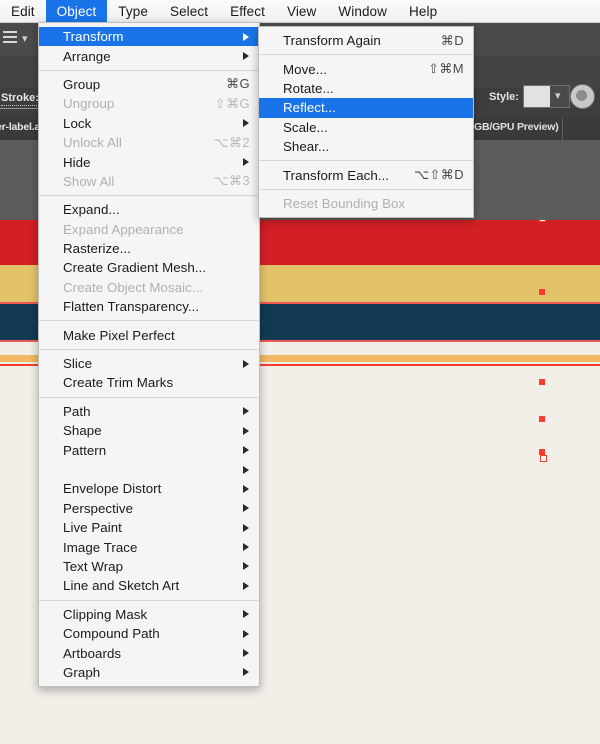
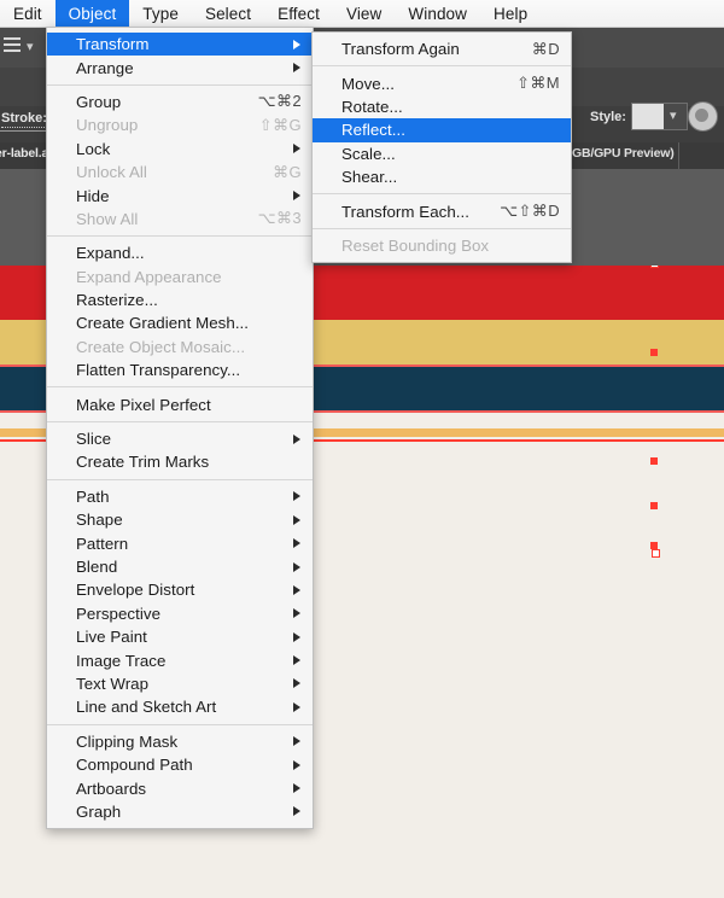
  ▾
  Stroke
  r-label.
  GB/GPU Preview)
  Style:
  ▾
  Edit
  Object
  Type
  Select
  Effect
  View
  Window
  Help
  Transform
  Arrange
  Group
- ⌘G
+ ⌥⌘2
  Ungroup
  ⇧⌘G
  Lock
  Unlock All
- ⌥⌘2
+ ⌘G
  Hide
  Show All
  ⌥⌘3
  Expand...
  Expand Appearance
  Rasterize...
  Create Gradient Mesh...
  Create Object Mosaic...
  Flatten Transparency...
  Make Pixel Perfect
  Slice
  Create Trim Marks
  Path
  Shape
  Pattern
+ Blend
  Envelope Distort
  Perspective
  Live Paint
  Image Trace
  Text Wrap
  Line and Sketch Art
  Clipping Mask
  Compound Path
  Artboards
  Graph
  Transform Again
  ⌘D
  Move...
  ⇧⌘M
  Rotate...
  Reflect...
  Scale...
  Shear...
  Transform Each...
  ⌥⇧⌘D
  Reset Bounding Box
